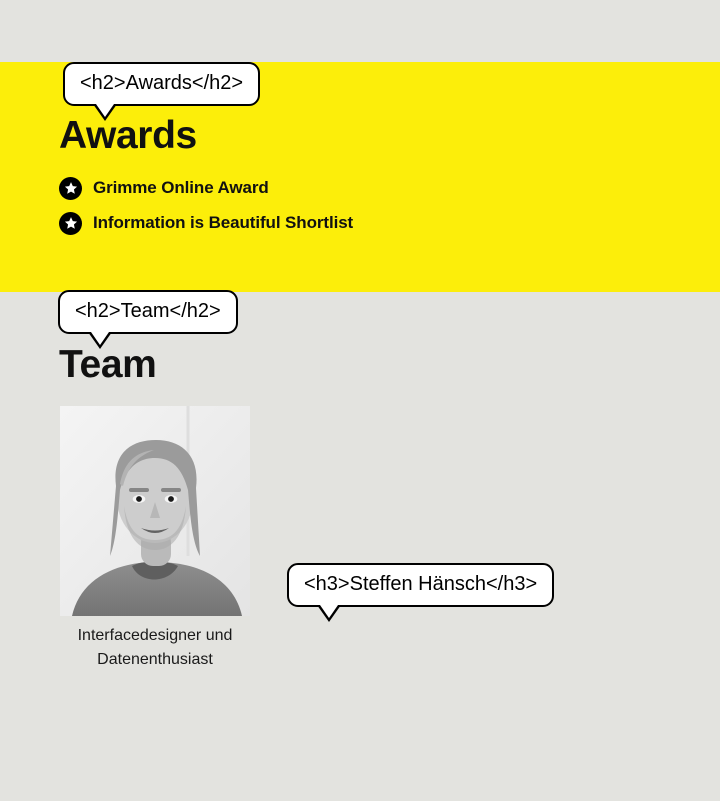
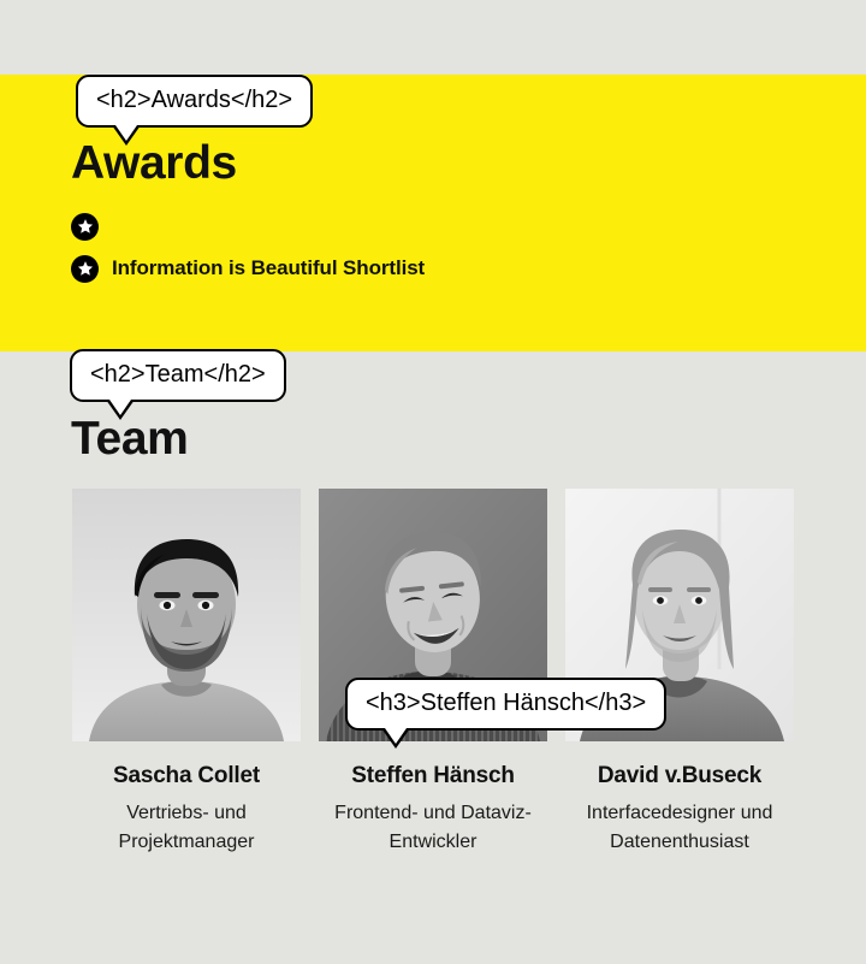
  <h2>Awards</h2>
  Awards
- Grimme Online Award
  Information is Beautiful Shortlist
  <h2>Team</h2>
  Team
+ Sascha Collet
+ Vertriebs- und Projektmanager
+ Steffen Hänsch
+ Frontend- und Dataviz-Entwickler
+ David v.Buseck
  Interfacedesigner und Datenenthusiast
  <h3>Steffen Hänsch</h3>
